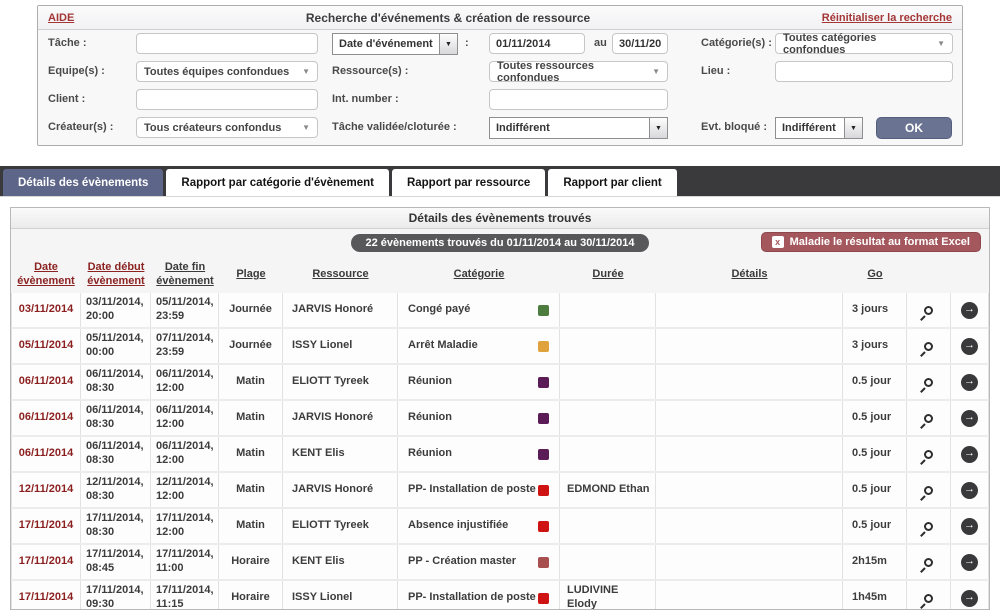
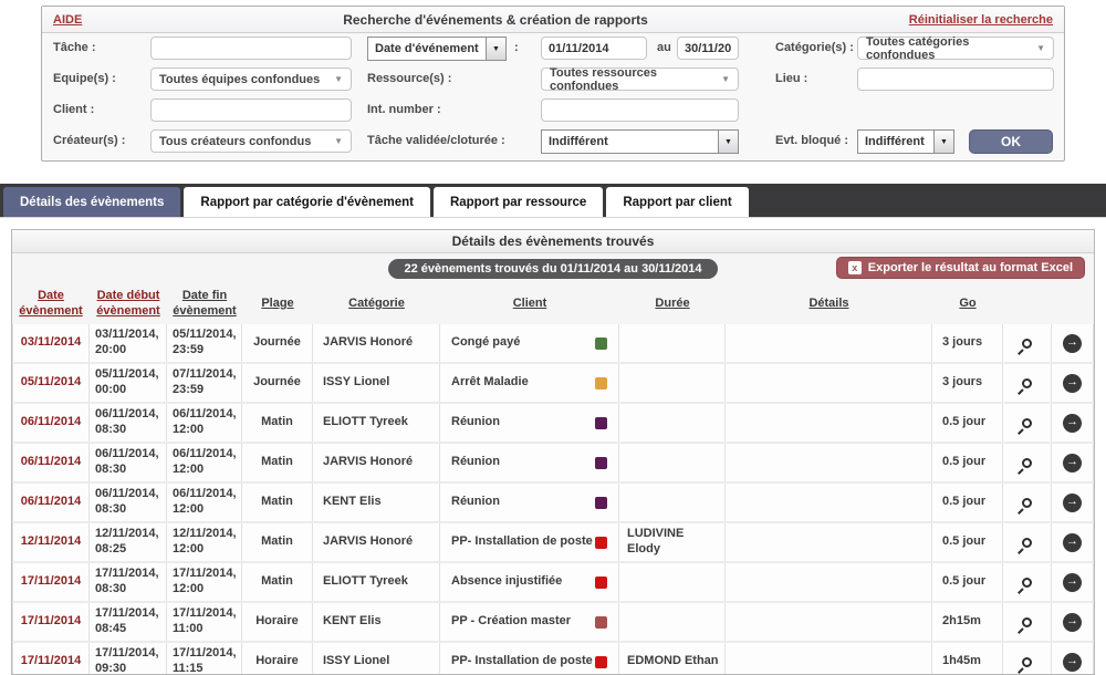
  AIDE
- Recherche d'événements & création de ressource
+ Recherche d'événements & création de rapports
  Réinitialiser la recherche
  Tâche :
  Date d'événement
  :
  01/11/2014
  au
  30/11/20
  Catégorie(s) :
  Toutes catégories confondues
  ▼
  Equipe(s) :
  Toutes équipes confondues
  ▼
  Ressource(s) :
  Toutes ressources confondues
  ▼
  Lieu :
  Client :
  Int. number :
  Créateur(s) :
  Tous créateurs confondus
  ▼
  Tâche validée/cloturée :
  Indifférent
  Evt. bloqué :
  Indifférent
  OK
  Détails des évènements
  Rapport par catégorie d'évènement
  Rapport par ressource
  Rapport par client
  Détails des évènements trouvés
  22 évènements trouvés du 01/11/2014 au 30/11/2014
  x
- Maladie le résultat au format Excel
+ Exporter le résultat au format Excel
  Date évènement
  Date début évènement
  Date fin évènement
  Plage
- Ressource
  Catégorie
+ Client
  Durée
  Détails
  Go
  03/11/2014
  03/11/2014, 20:00
  05/11/2014, 23:59
  Journée
  JARVIS Honoré
  Congé payé
  3 jours
  →
  05/11/2014
  05/11/2014, 00:00
  07/11/2014, 23:59
  Journée
  ISSY Lionel
  Arrêt Maladie
  3 jours
  →
  06/11/2014
  06/11/2014, 08:30
  06/11/2014, 12:00
  Matin
  ELIOTT Tyreek
  Réunion
  0.5 jour
  →
  06/11/2014
  06/11/2014, 08:30
  06/11/2014, 12:00
  Matin
  JARVIS Honoré
  Réunion
  0.5 jour
  →
  06/11/2014
  06/11/2014, 08:30
  06/11/2014, 12:00
  Matin
  KENT Elis
  Réunion
  0.5 jour
  →
  12/11/2014
- 12/11/2014, 08:30
+ 12/11/2014, 08:25
  12/11/2014, 12:00
  Matin
  JARVIS Honoré
  PP- Installation de poste
- EDMOND Ethan
+ LUDIVINE Elody
  0.5 jour
  →
  17/11/2014
  17/11/2014, 08:30
  17/11/2014, 12:00
  Matin
  ELIOTT Tyreek
  Absence injustifiée
  0.5 jour
  →
  17/11/2014
  17/11/2014, 08:45
  17/11/2014, 11:00
  Horaire
  KENT Elis
  PP - Création master
  2h15m
  →
  17/11/2014
  17/11/2014, 09:30
  17/11/2014, 11:15
  Horaire
  ISSY Lionel
  PP- Installation de poste
- LUDIVINE Elody
+ EDMOND Ethan
  1h45m
  →
